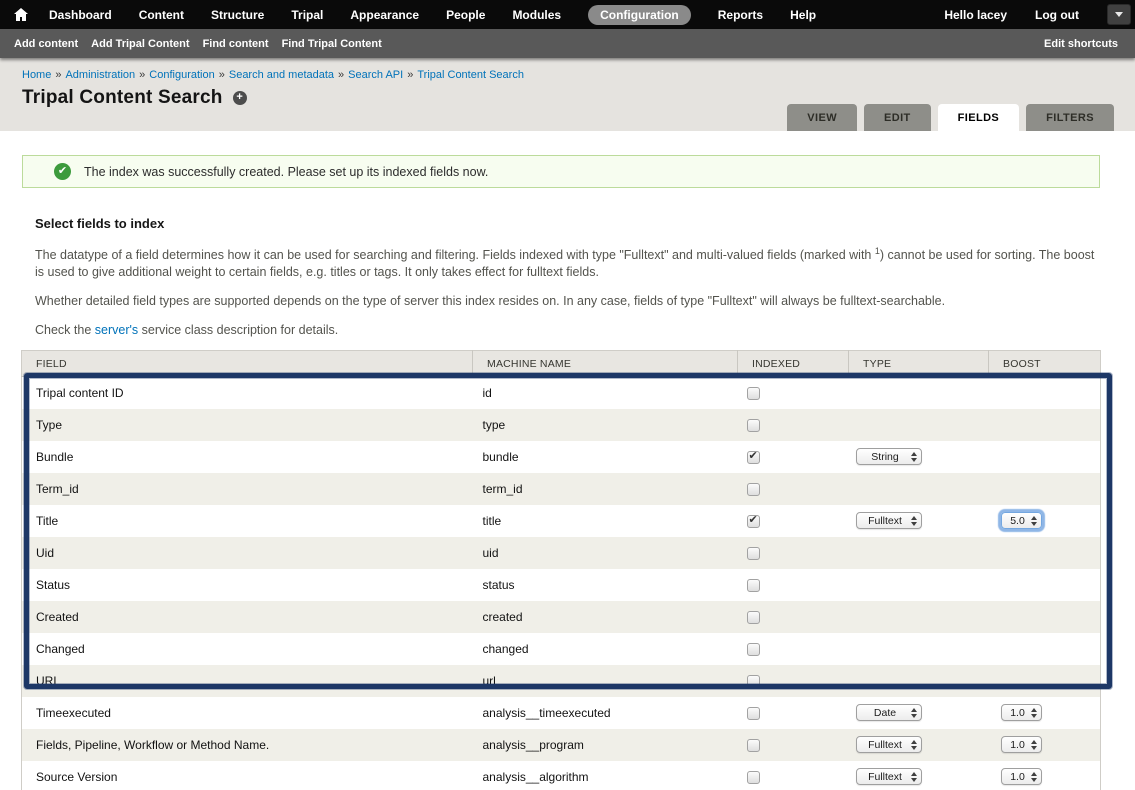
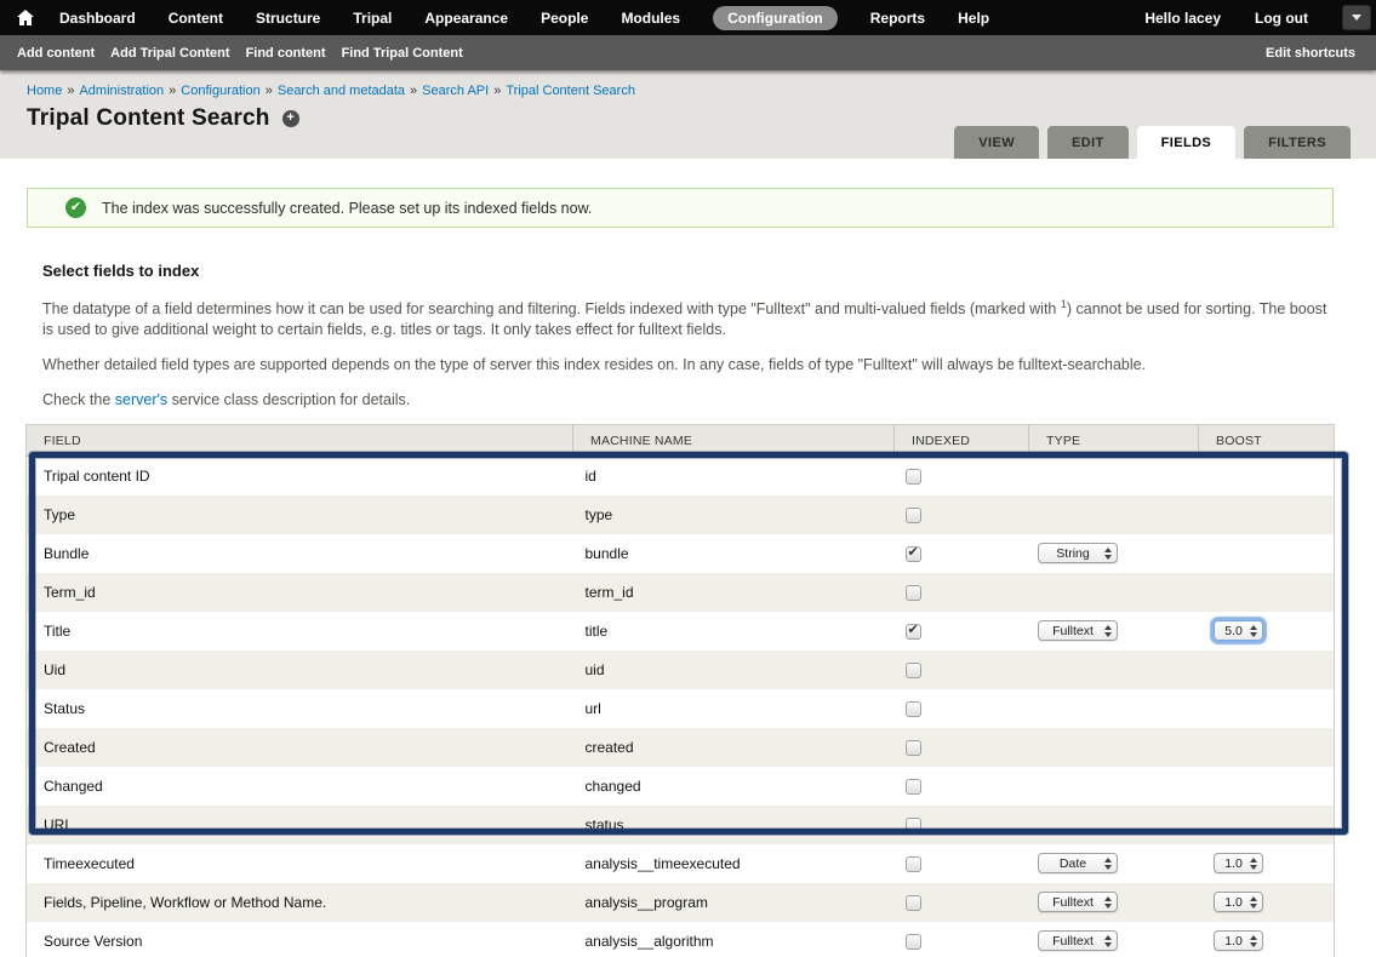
  Dashboard
  Content
  Structure
  Tripal
  Appearance
  People
  Modules
  Configuration
  Reports
  Help
  Hello lacey
  Log out
  Add content
  Add Tripal Content
  Find content
  Find Tripal Content
  Edit shortcuts
  Home » Administration » Configuration » Search and metadata » Search API » Tripal Content Search
  Tripal Content Search
  +
  VIEW
  EDIT
  FIELDS
  FILTERS
  ✔
  The index was successfully created. Please set up its indexed fields now.
  Select fields to index
  The datatype of a field determines how it can be used for searching and filtering. Fields indexed with type "Fulltext" and multi-valued fields (marked with 1) cannot be used for sorting. The boost is used to give additional weight to certain fields, e.g. titles or tags. It only takes effect for fulltext fields.
  Whether detailed field types are supported depends on the type of server this index resides on. In any case, fields of type "Fulltext" will always be fulltext-searchable.
  Check the server's service class description for details.
  FIELD	MACHINE NAME	INDEXED	TYPE	BOOST
  Tripal content ID	id
  Type	type
  Bundle	bundle	✔	String
  Term_id	term_id
  Title	title	✔	Fulltext	5.0
  Uid	uid
- Status	status
+ Status	url
  Created	created
  Changed	changed
- URL	url
+ URL	status
  Timeexecuted	analysis__timeexecuted		Date	1.0
  Fields, Pipeline, Workflow or Method Name.	analysis__program		Fulltext	1.0
  Source Version	analysis__algorithm		Fulltext	1.0
